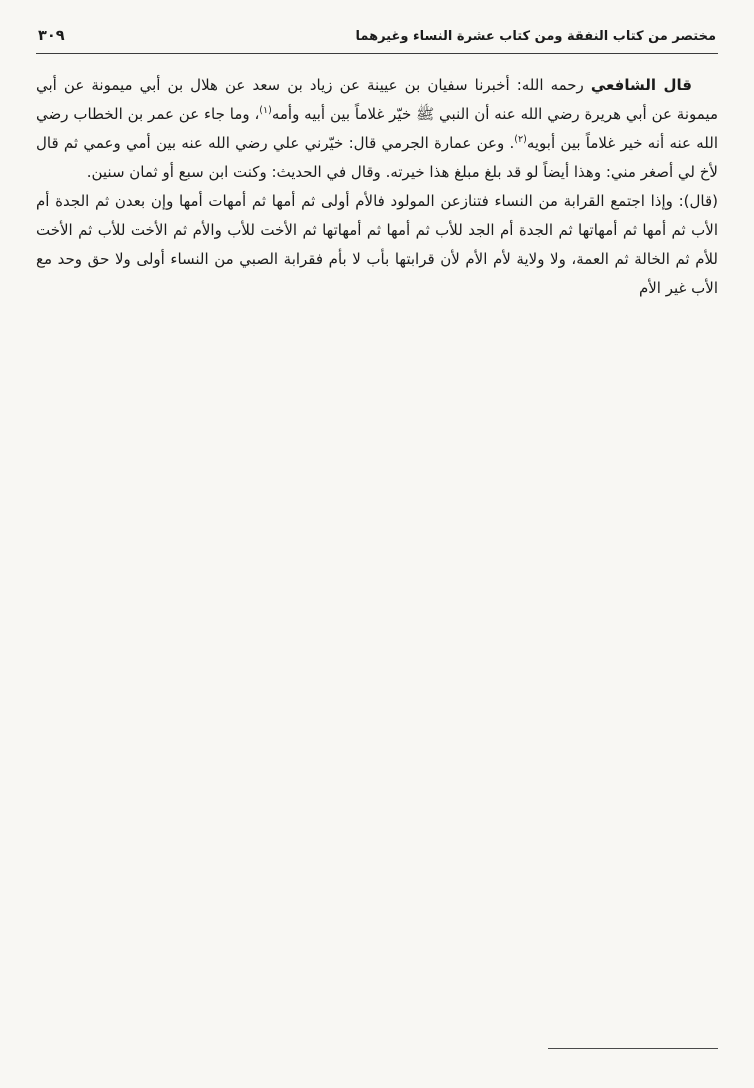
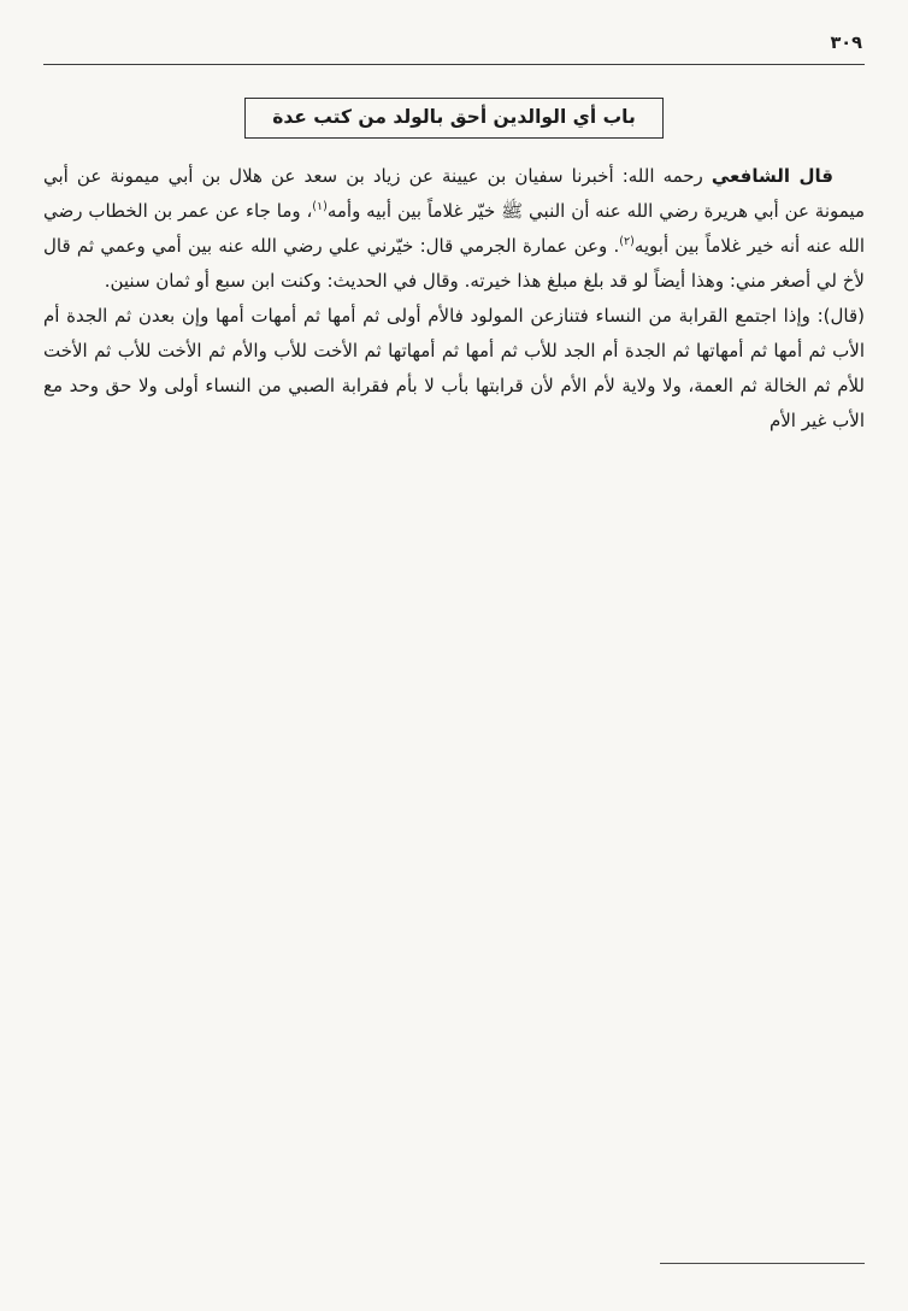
- مختصر من كتاب النفقة ومن كتاب عشرة النساء وغيرهما
  ٣٠٩
+ باب أي الوالدين أحق بالولد من كتب عدة
  قال الشافعي رحمه الله: أخبرنا سفيان بن عيينة عن زياد بن سعد عن هلال بن أبي ميمونة عن أبي ميمونة عن أبي هريرة رضي الله عنه أن النبي ﷺ خيّر غلاماً بين أبيه وأمه(١)، وما جاء عن عمر بن الخطاب رضي الله عنه أنه خير غلاماً بين أبويه(٢). وعن عمارة الجرمي قال: خيّرني علي رضي الله عنه بين أمي وعمي ثم قال لأخ لي أصغر مني: وهذا أيضاً لو قد بلغ مبلغ هذا خيرته. وقال في الحديث: وكنت ابن سبع أو ثمان سنين.
  (قال): وإذا اجتمع القرابة من النساء فتنازعن المولود فالأم أولى ثم أمها ثم أمهات أمها وإن بعدن ثم الجدة أم الأب ثم أمها ثم أمهاتها ثم الجدة أم الجد للأب ثم أمها ثم أمهاتها ثم الأخت للأب والأم ثم الأخت للأب ثم الأخت للأم ثم الخالة ثم العمة، ولا ولاية لأم الأم لأن قرابتها بأب لا بأم فقرابة الصبي من النساء أولى ولا حق وحد مع الأب غير الأم
